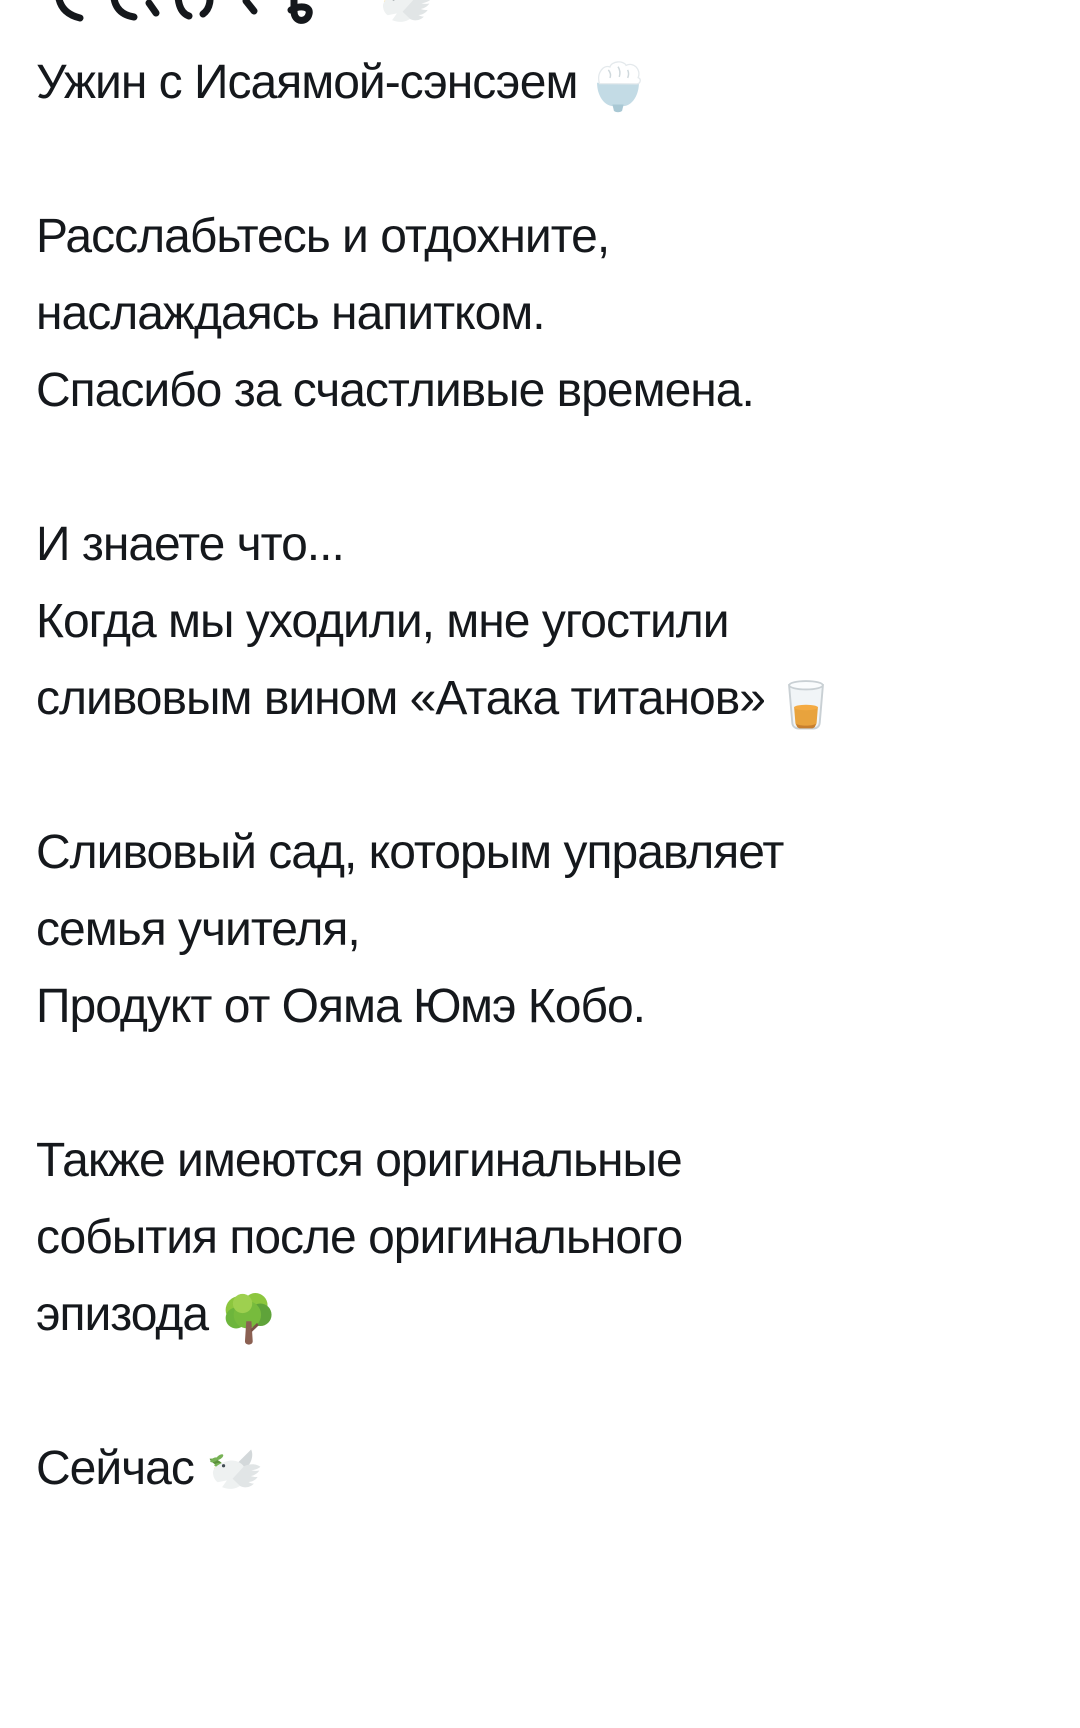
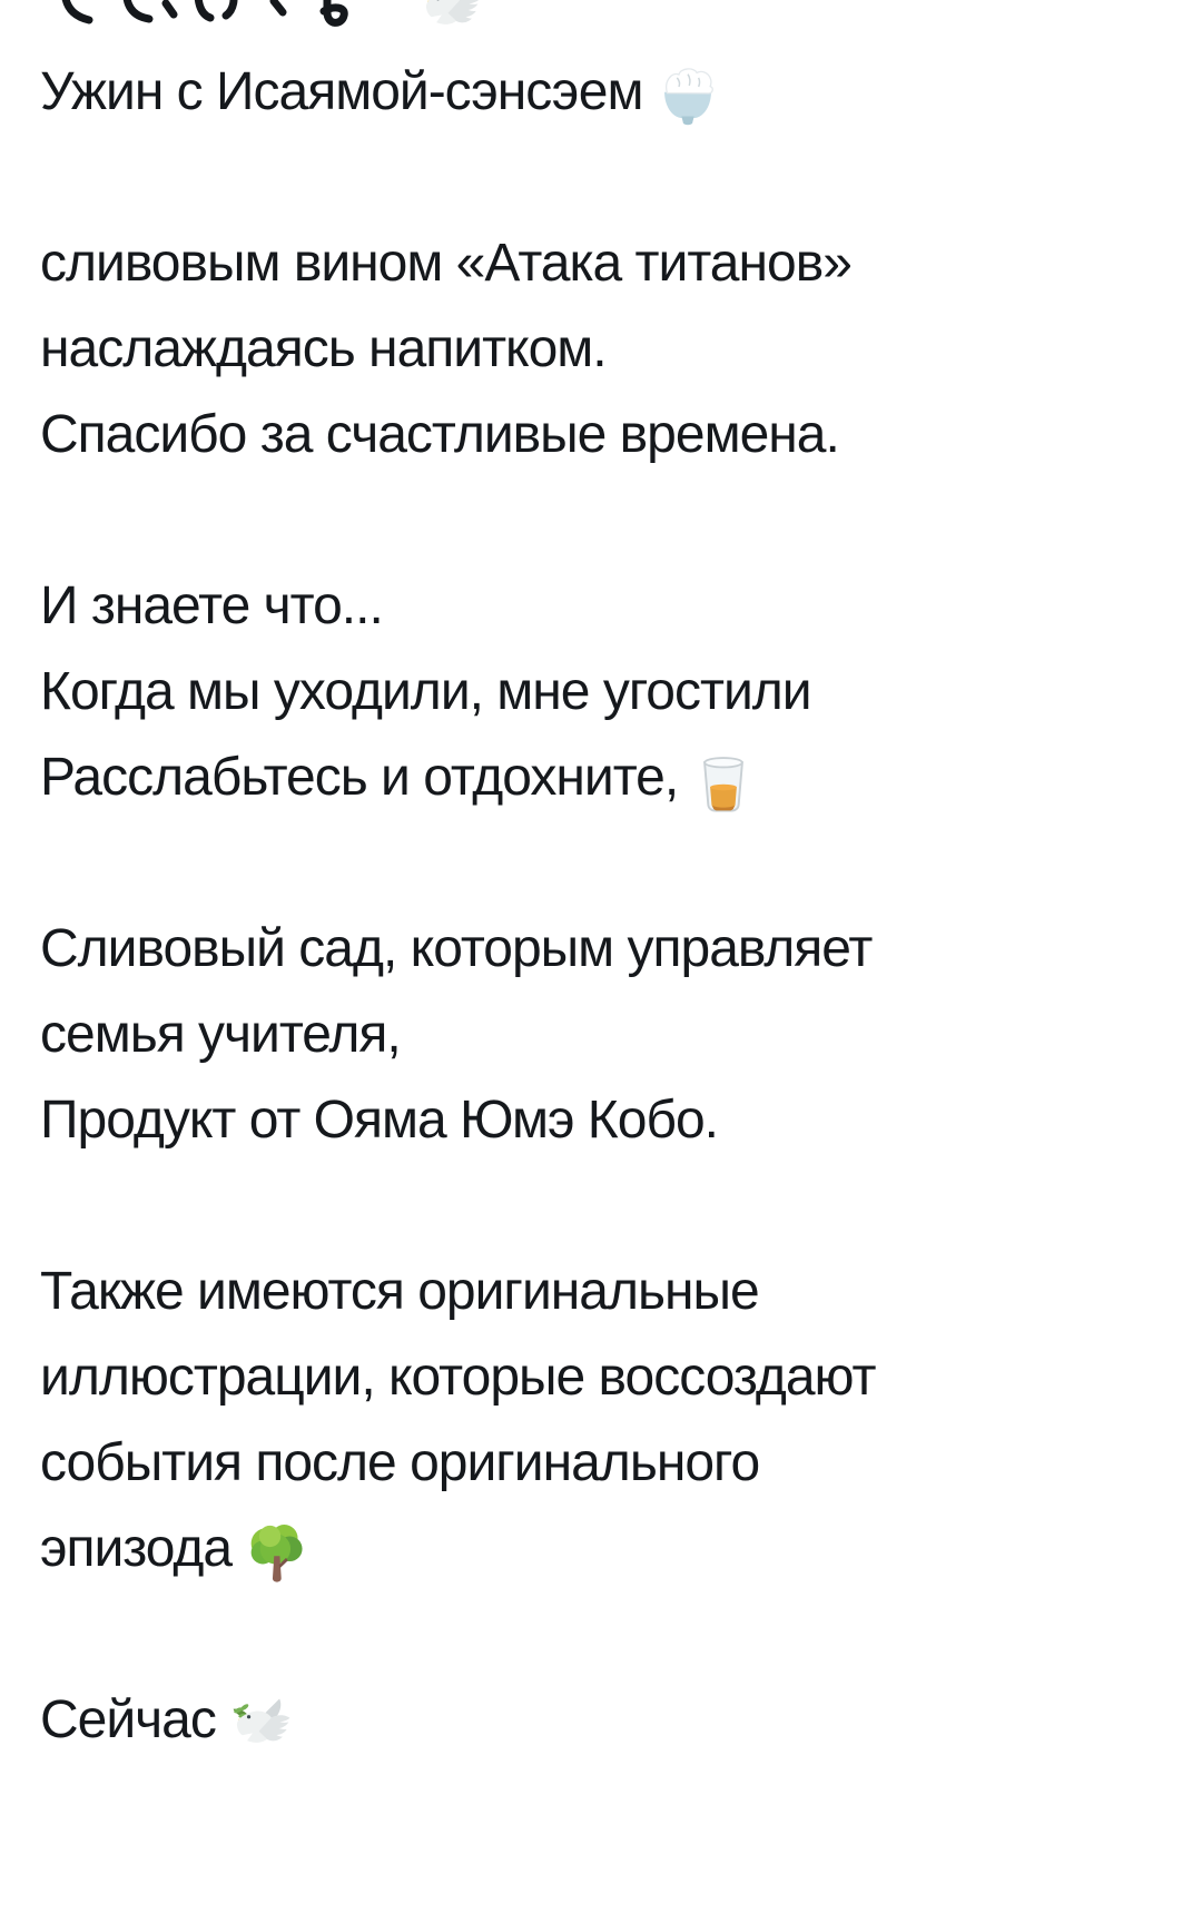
  ただいま
  Ужин с Исаямой-сэнсэем
- Расслабьтесь и отдохните,
+ сливовым вином «Атака титанов»
  наслаждаясь напитком.
  Спасибо за счастливые времена.
  И знаете что...
  Когда мы уходили, мне угостили
- сливовым вином «Атака титанов»
+ Расслабьтесь и отдохните,
  Сливовый сад, которым управляет
  семья учителя,
  Продукт от Ояма Юмэ Кобо.
  Также имеются оригинальные
+ иллюстрации, которые воссоздают
  события после оригинального
  эпизода
  Сейчас
